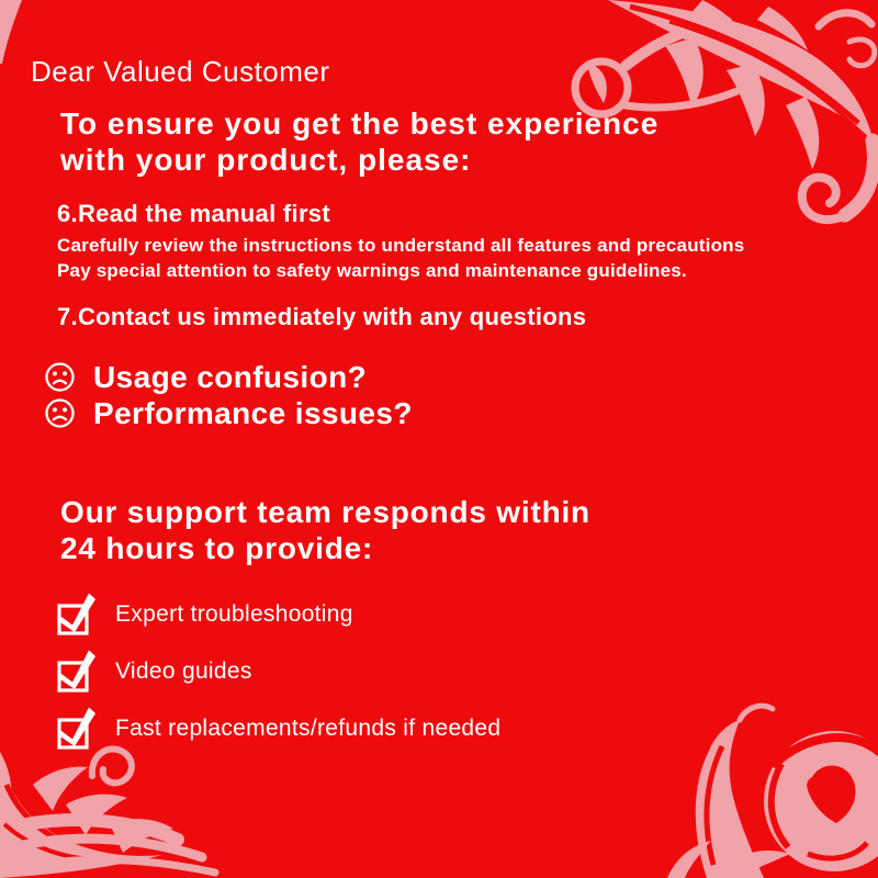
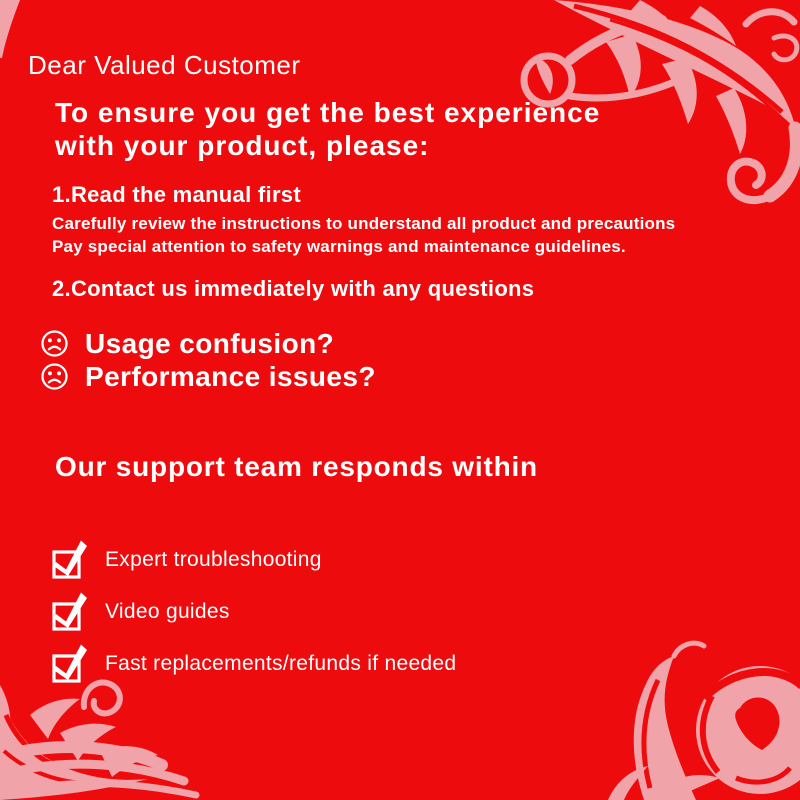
  Dear Valued Customer
  To ensure you get the best experience
  with your product, please:
- 6.Read the manual first
+ 1.Read the manual first
- Carefully review the instructions to understand all features and precautions
+ Carefully review the instructions to understand all product and precautions
  Pay special attention to safety warnings and maintenance guidelines.
- 7.Contact us immediately with any questions
+ 2.Contact us immediately with any questions
  Usage confusion?
  Performance issues?
  Our support team responds within
- 24 hours to provide:
  Expert troubleshooting
  Video guides
  Fast replacements/refunds if needed
